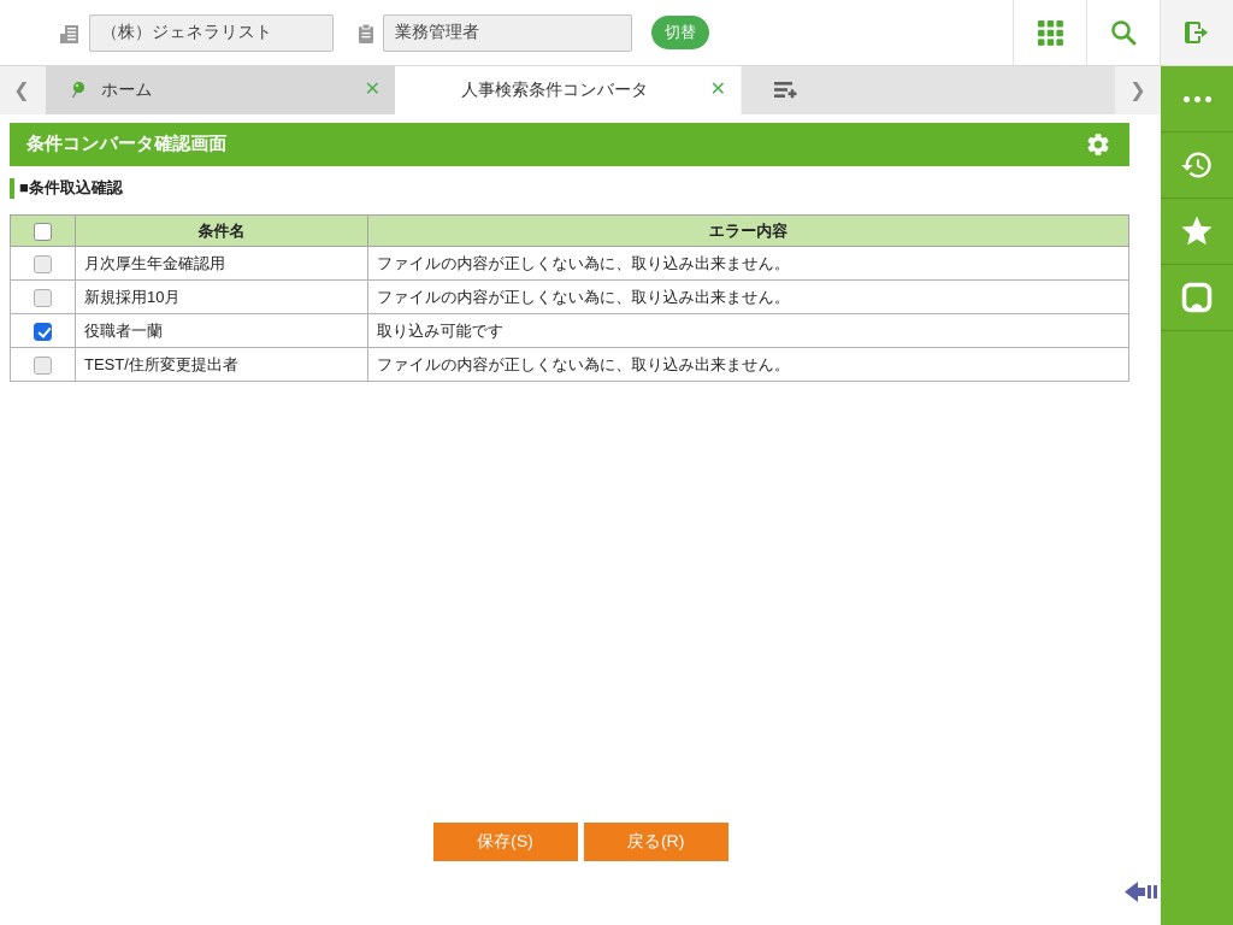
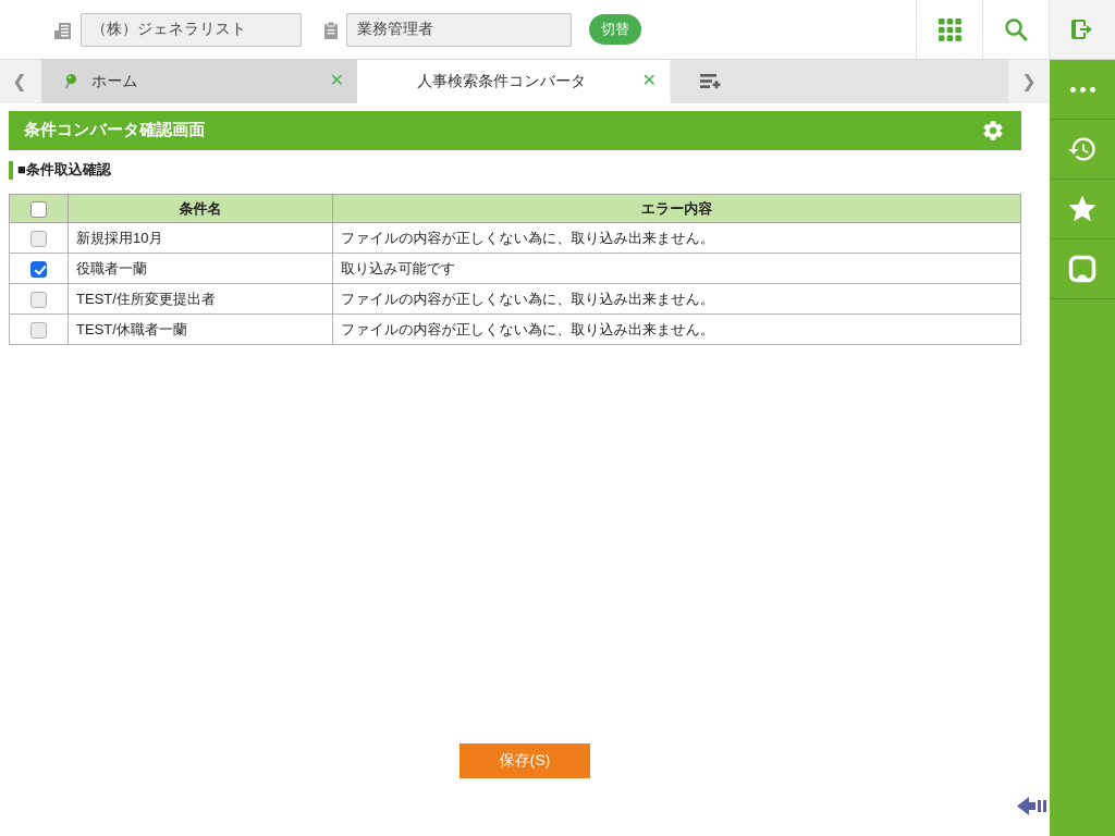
  （株）ジェネラリスト
  業務管理者
  切替
  ❮
  ホーム
  ✕
  人事検索条件コンバータ
  ✕
  ❯
  条件コンバータ確認画面
  ■条件取込確認
  	条件名	エラー内容
- 	月次厚生年金確認用	ファイルの内容が正しくない為に、取り込み出来ません。
  	新規採用10月	ファイルの内容が正しくない為に、取り込み出来ません。
  	役職者一蘭	取り込み可能です
  	TEST/住所変更提出者	ファイルの内容が正しくない為に、取り込み出来ません。
+ 	TEST/休職者一蘭	ファイルの内容が正しくない為に、取り込み出来ません。
  保存(S)
- 戻る(R)
